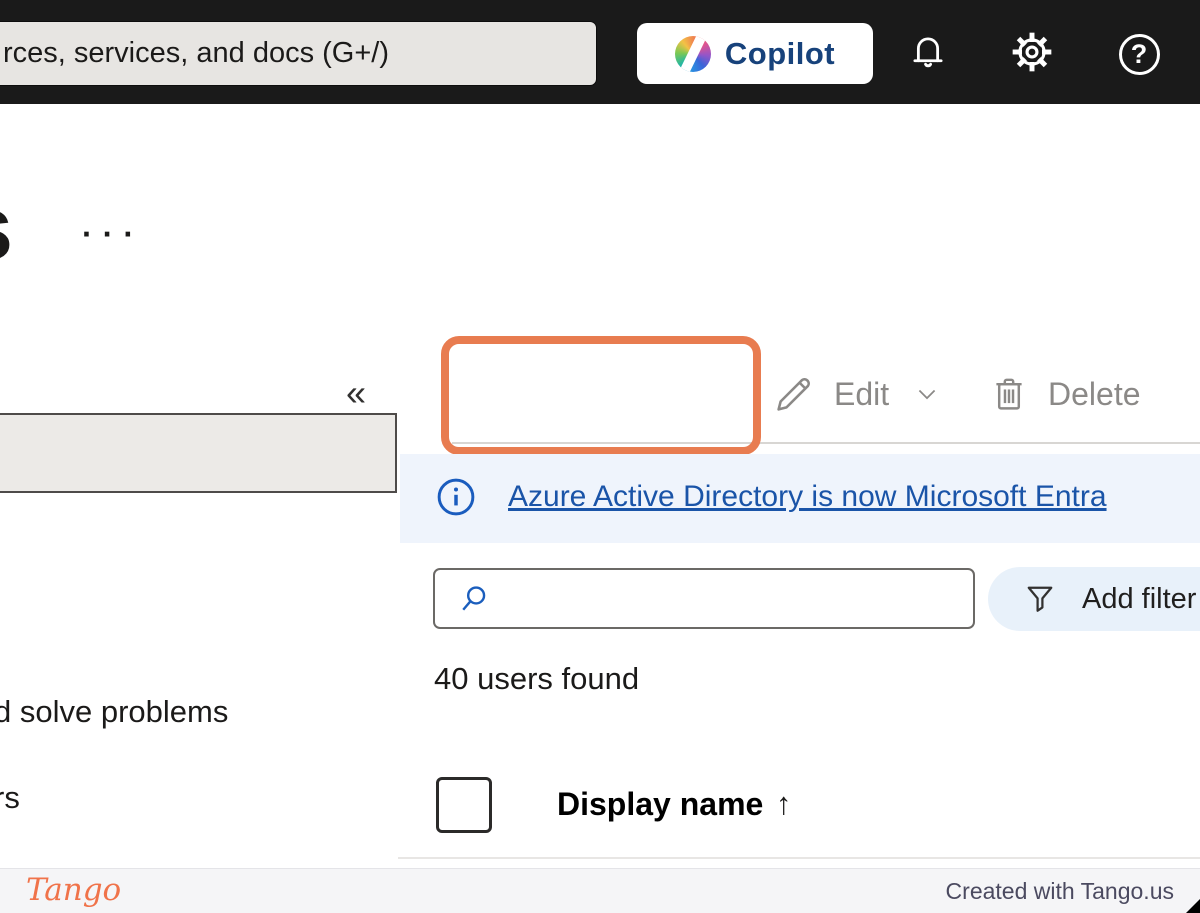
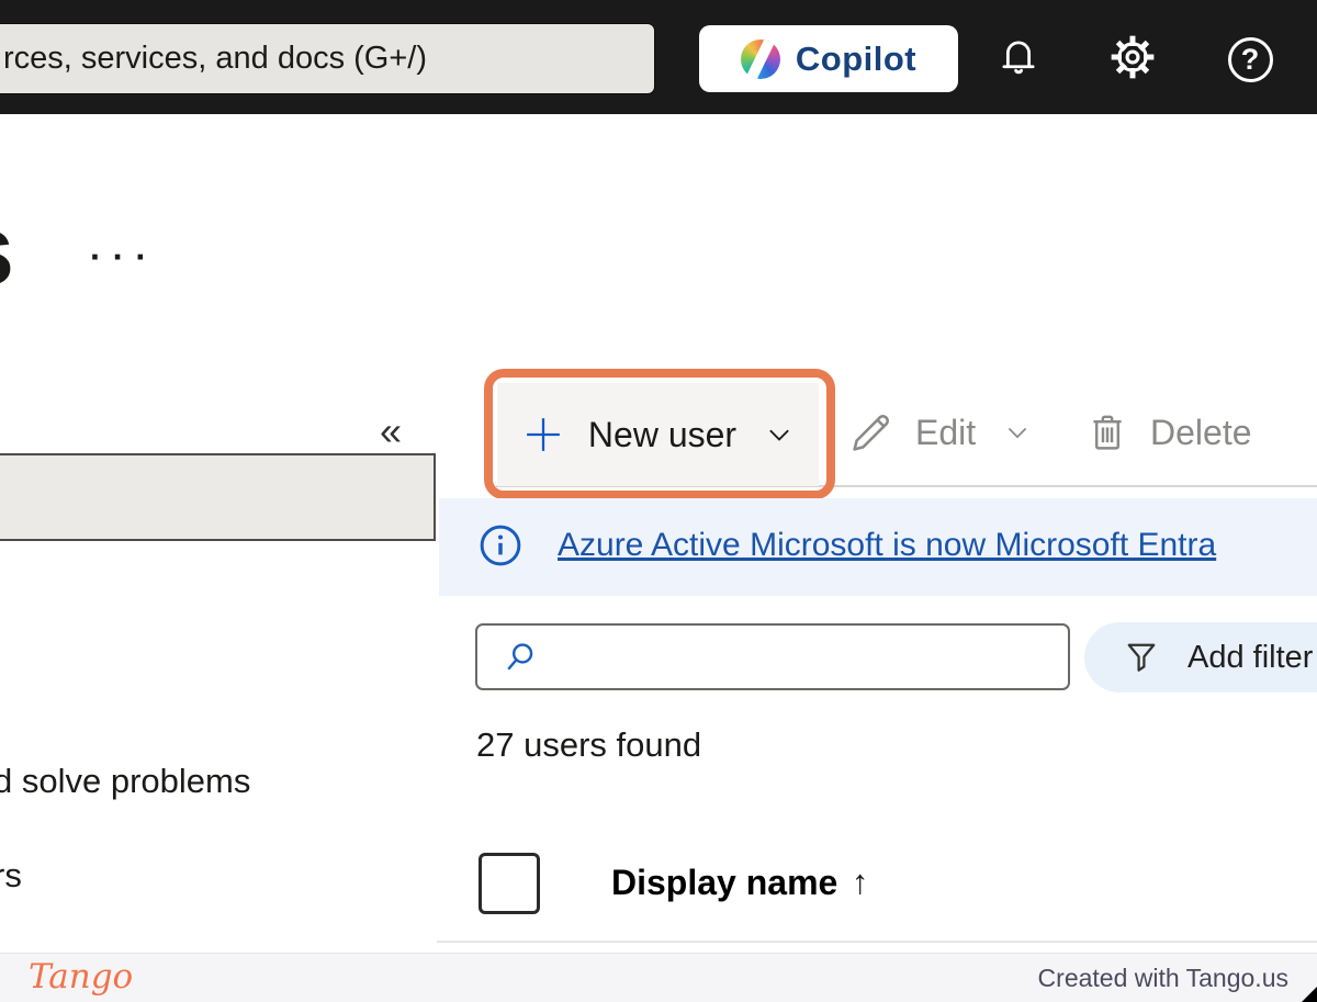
  rces, services, and docs (G+/)
  Copilot
  ?
  ···
  «
  d solve problems
+ New user
  Edit
  Delete
- Azure Active Directory is now Microsoft Entra
+ Azure Active Microsoft is now Microsoft Entra
  Add filter
- 40 users found
+ 27 users found
  Display name
  ↑
  Tango
  Created with Tango.us
